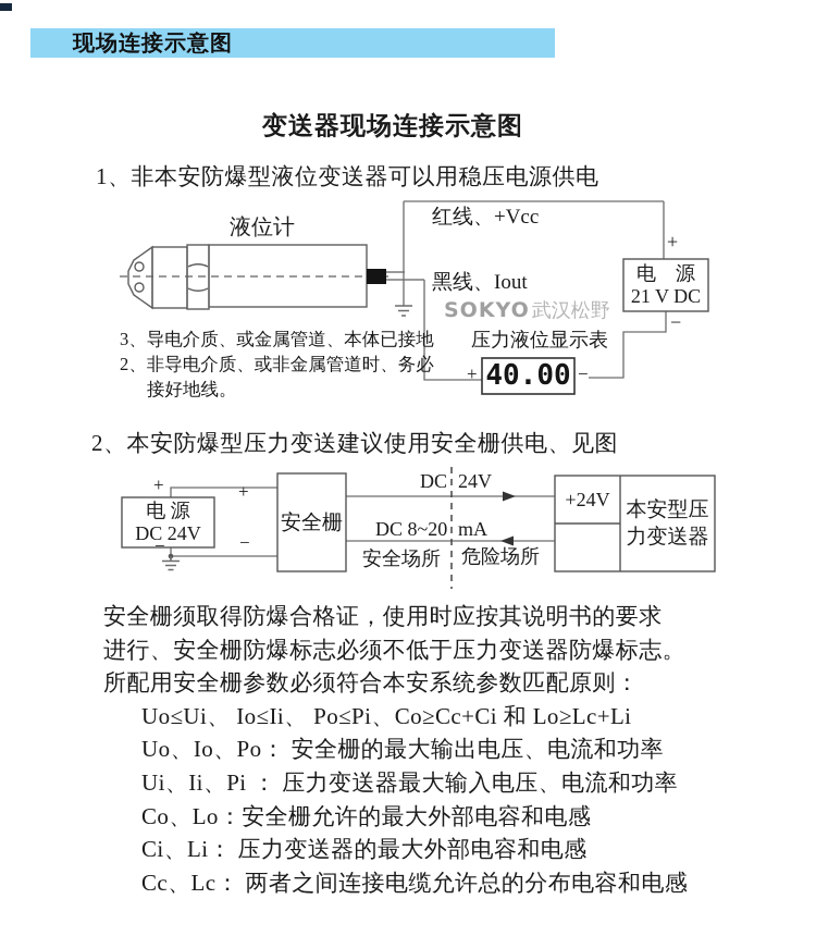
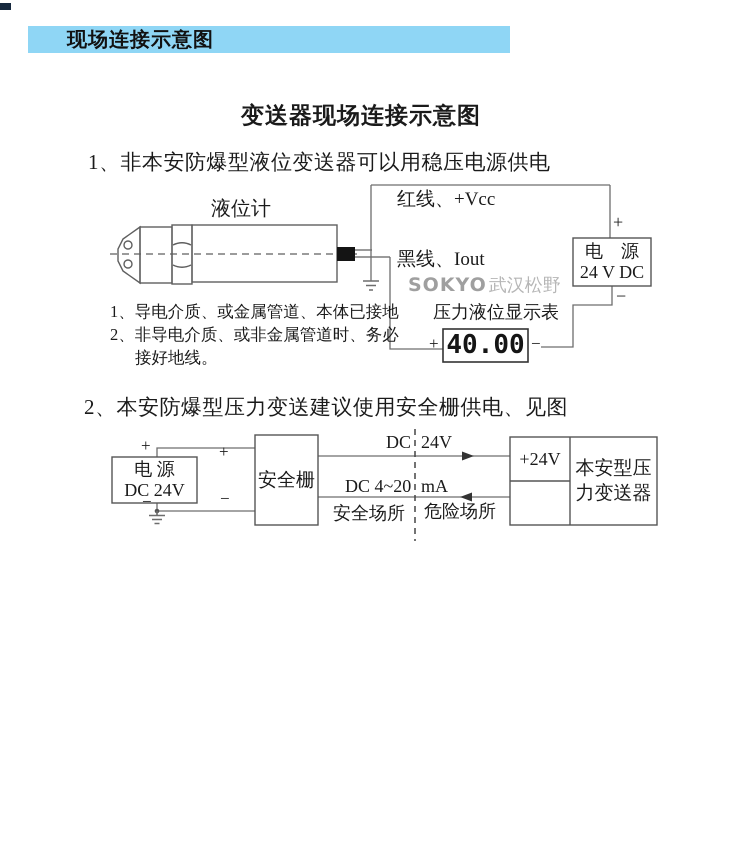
  现场连接示意图
  变送器现场连接示意图
  1、非本安防爆型液位变送器可以用稳压电源供电
  液位计
  红线、+Vcc
  黑线、Iout
  +
  电 源
- 21 V DC
+ 24 V DC
  −
  SOKYO
  武汉松野
  压力液位显示表
  +
  40.00
  −
- 3、导电介质、或金属管道、本体已接地
+ 1、导电介质、或金属管道、本体已接地
  2、非导电介质、或非金属管道时、务必
  接好地线。
  2、本安防爆型压力变送建议使用安全栅供电、见图
  +
  +
  电 源
  DC 24V
  −
  −
  安全栅
  DC
  24V
- DC 8~20
+ DC 4~20
  mA
  安全场所
  危险场所
  +24V
  本安型压
  力变送器
- 安全栅须取得防爆合格证，使用时应按其说明书的要求
- 进行、安全栅防爆标志必须不低于压力变送器防爆标志。
- 所配用安全栅参数必须符合本安系统参数匹配原则：
- Uo≤Ui、 Io≤Ii、 Po≤Pi、Co≥Cc+Ci 和 Lo≥Lc+Li
- Uo、Io、Po： 安全栅的最大输出电压、电流和功率
- Ui、Ii、Pi ： 压力变送器最大输入电压、电流和功率
- Co、Lo：安全栅允许的最大外部电容和电感
- Ci、Li： 压力变送器的最大外部电容和电感
- Cc、Lc： 两者之间连接电缆允许总的分布电容和电感
